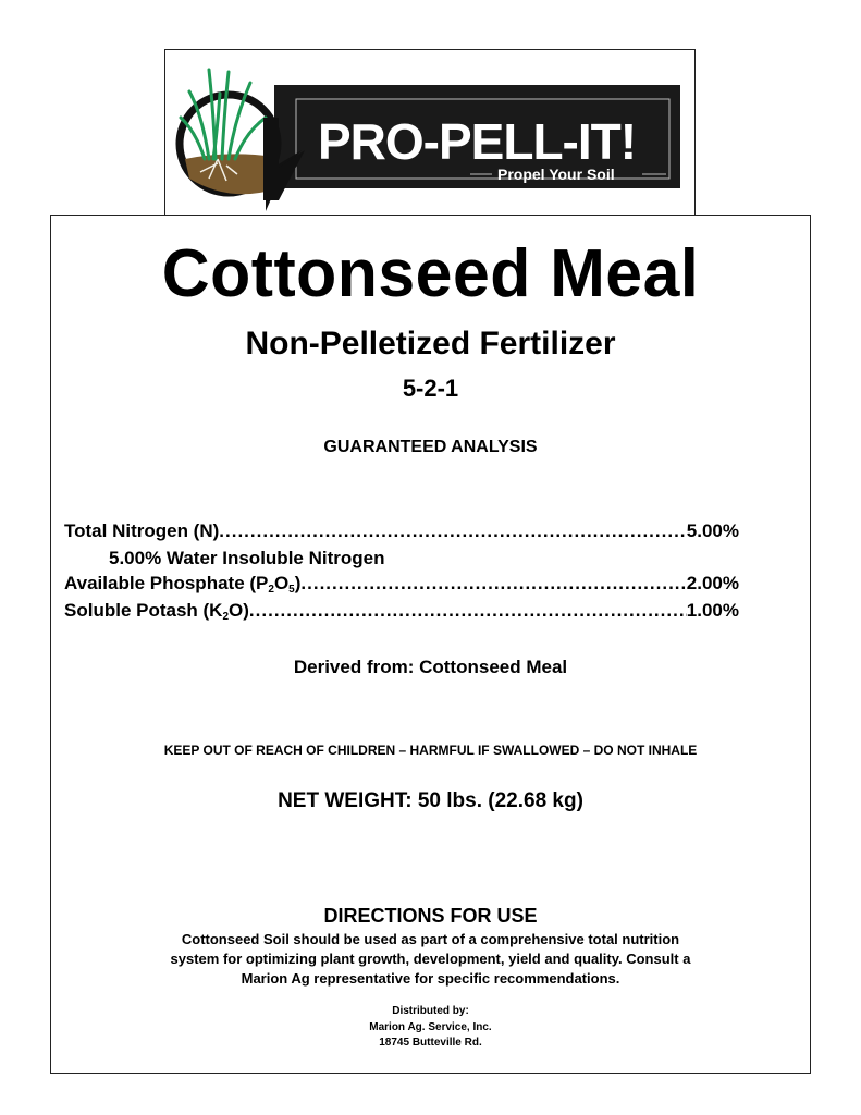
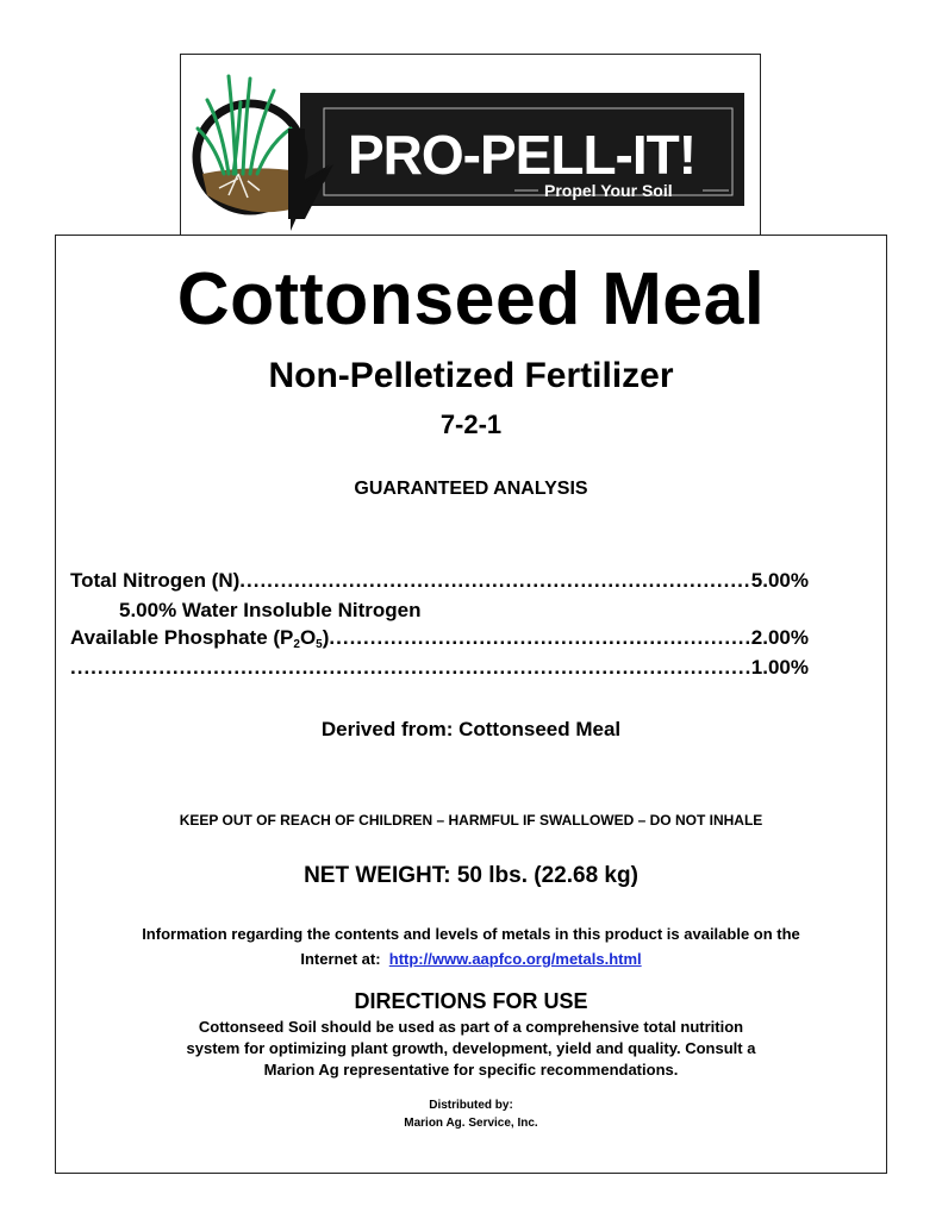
  PRO-PELL-IT!
  Propel Your Soil
  Cottonseed Meal
  Non-Pelletized Fertilizer
- 5-2-1
+ 7-2-1
  GUARANTEED ANALYSIS
  Total Nitrogen (N)
  5.00%
  5.00% Water Insoluble Nitrogen
  Available Phosphate (P2O5)
  2.00%
- Soluble Potash (K2O)
  1.00%
  Derived from: Cottonseed Meal
  KEEP OUT OF REACH OF CHILDREN – HARMFUL IF SWALLOWED – DO NOT INHALE
  NET WEIGHT: 50 lbs. (22.68 kg)
+ Information regarding the contents and levels of metals in this product is available on the
+ Internet at: http://www.aapfco.org/metals.html
  DIRECTIONS FOR USE
  Cottonseed Soil should be used as part of a comprehensive total nutrition
  system for optimizing plant growth, development, yield and quality. Consult a
  Marion Ag representative for specific recommendations.
  Distributed by:
  Marion Ag. Service, Inc.
- 18745 Butteville Rd.
